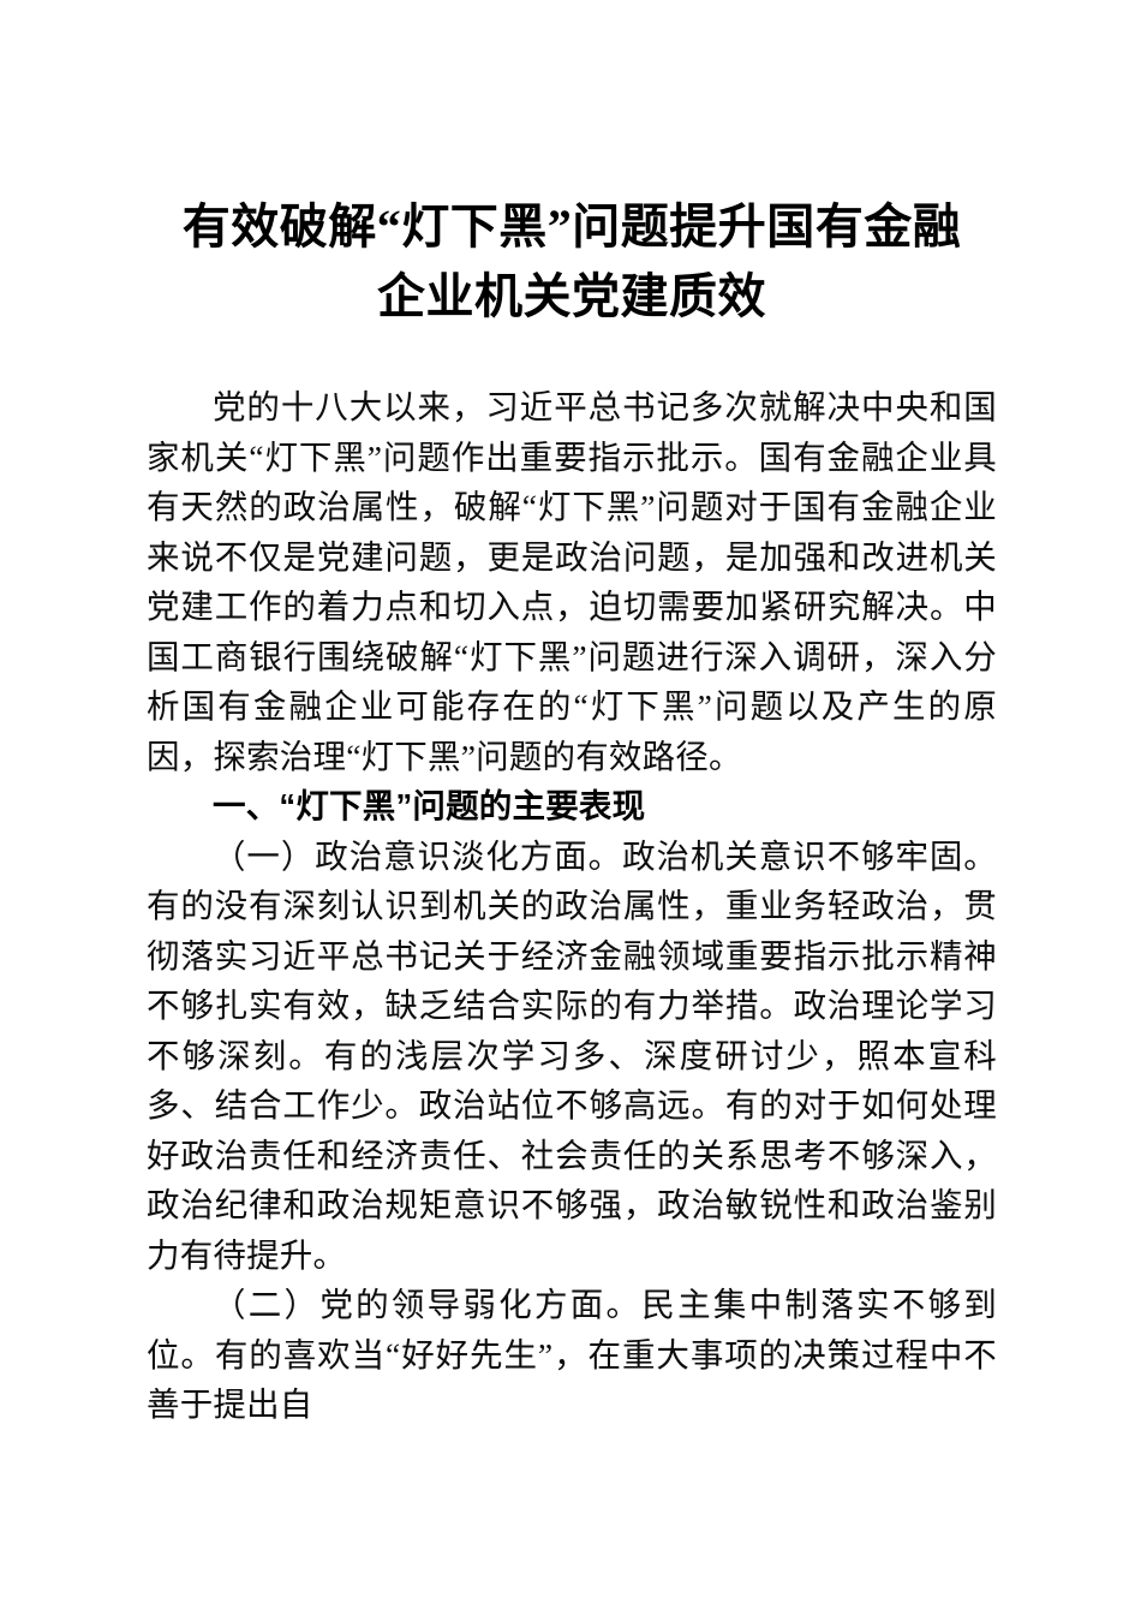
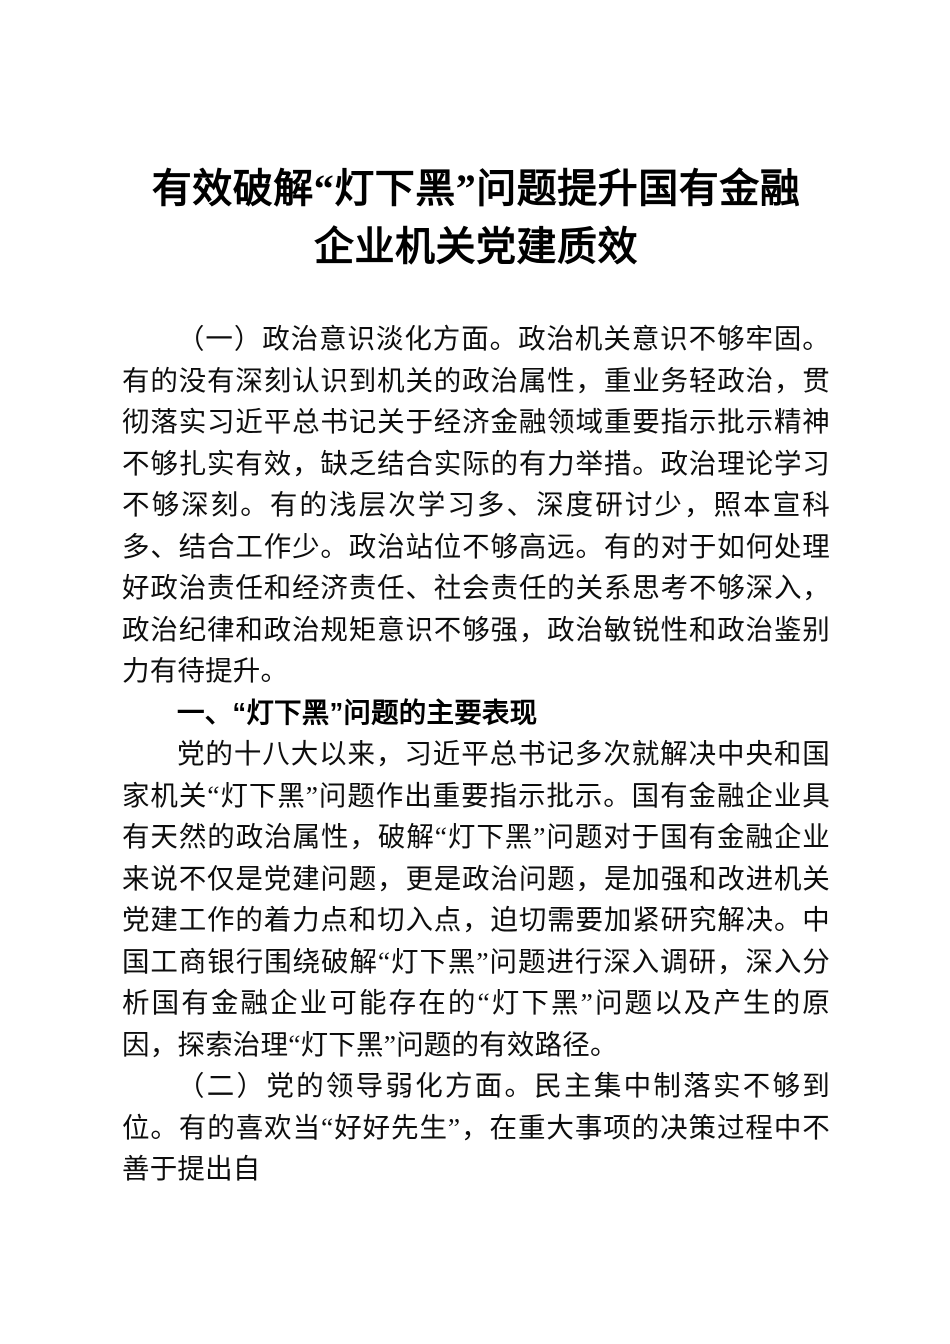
  有效破解“灯下黑”问题提升国有金融
  企业机关党建质效
- 党的十八大以来，习近平总书记多次就解决中央和国家机关“灯下黑”问题作出重要指示批示。国有金融企业具有天然的政治属性，破解“灯下黑”问题对于国有金融企业来说不仅是党建问题，更是政治问题，是加强和改进机关党建工作的着力点和切入点，迫切需要加紧研究解决。中国工商银行围绕破解“灯下黑”问题进行深入调研，深入分析国有金融企业可能存在的“灯下黑”问题以及产生的原因，探索治理“灯下黑”问题的有效路径。
+ （一）政治意识淡化方面。政治机关意识不够牢固。有的没有深刻认识到机关的政治属性，重业务轻政治，贯彻落实习近平总书记关于经济金融领域重要指示批示精神不够扎实有效，缺乏结合实际的有力举措。政治理论学习不够深刻。有的浅层次学习多、深度研讨少，照本宣科多、结合工作少。政治站位不够高远。有的对于如何处理好政治责任和经济责任、社会责任的关系思考不够深入，政治纪律和政治规矩意识不够强，政治敏锐性和政治鉴别力有待提升。
  一、“灯下黑”问题的主要表现
- （一）政治意识淡化方面。政治机关意识不够牢固。有的没有深刻认识到机关的政治属性，重业务轻政治，贯彻落实习近平总书记关于经济金融领域重要指示批示精神不够扎实有效，缺乏结合实际的有力举措。政治理论学习不够深刻。有的浅层次学习多、深度研讨少，照本宣科多、结合工作少。政治站位不够高远。有的对于如何处理好政治责任和经济责任、社会责任的关系思考不够深入，政治纪律和政治规矩意识不够强，政治敏锐性和政治鉴别力有待提升。
+ 党的十八大以来，习近平总书记多次就解决中央和国家机关“灯下黑”问题作出重要指示批示。国有金融企业具有天然的政治属性，破解“灯下黑”问题对于国有金融企业来说不仅是党建问题，更是政治问题，是加强和改进机关党建工作的着力点和切入点，迫切需要加紧研究解决。中国工商银行围绕破解“灯下黑”问题进行深入调研，深入分析国有金融企业可能存在的“灯下黑”问题以及产生的原因，探索治理“灯下黑”问题的有效路径。
  （二）党的领导弱化方面。民主集中制落实不够到位。有的喜欢当“好好先生”，在重大事项的决策过程中不善于提出自
